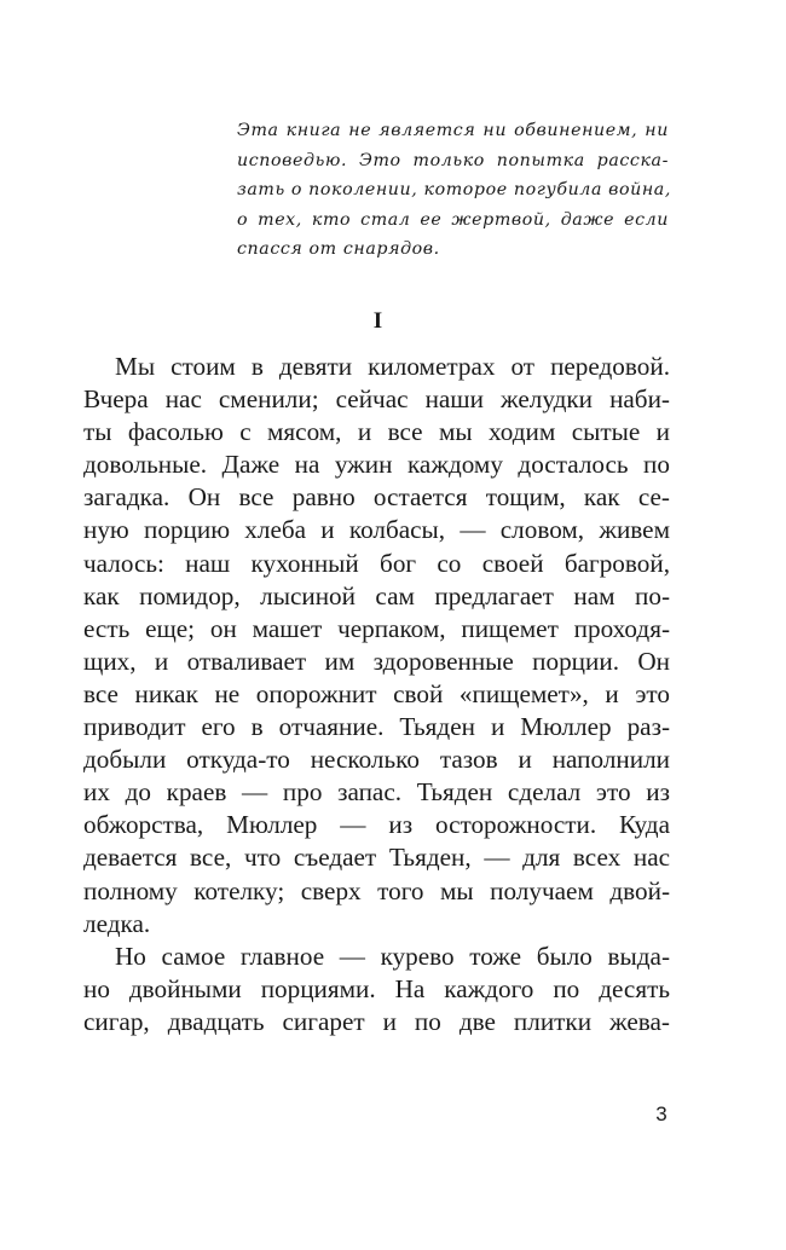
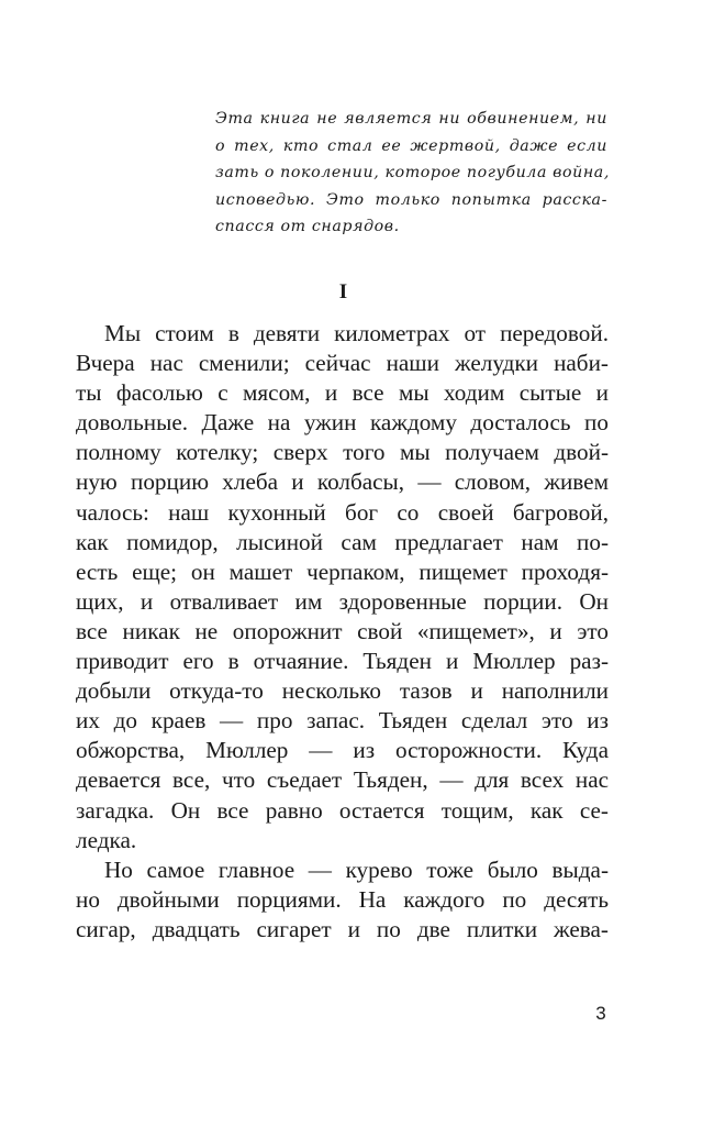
  Эта книга не является ни обвинением, ни
- исповедью. Это только попытка расска-
+ о тех, кто стал ее жертвой, даже если
  зать о поколении, которое погубила война,
- о тех, кто стал ее жертвой, даже если
+ исповедью. Это только попытка расска-
  спасся от снарядов.
  I
  Мы стоим в девяти километрах от передовой.
  Вчера нас сменили; сейчас наши желудки наби-
  ты фасолью с мясом, и все мы ходим сытые и
  довольные. Даже на ужин каждому досталось по
- загадка. Он все равно остается тощим, как се-
+ полному котелку; сверх того мы получаем двой-
  ную порцию хлеба и колбасы, — словом, живем
  чалось: наш кухонный бог со своей багровой,
  как помидор, лысиной сам предлагает нам по-
  есть еще; он машет черпаком, пищемет проходя-
  щих, и отваливает им здоровенные порции. Он
  все никак не опорожнит свой «пищемет», и это
  приводит его в отчаяние. Тьяден и Мюллер раз-
  добыли откуда-то несколько тазов и наполнили
  их до краев — про запас. Тьяден сделал это из
  обжорства, Мюллер — из осторожности. Куда
  девается все, что съедает Тьяден, — для всех нас
- полному котелку; сверх того мы получаем двой-
+ загадка. Он все равно остается тощим, как се-
  ледка.
  Но самое главное — курево тоже было выда-
  но двойными порциями. На каждого по десять
  сигар, двадцать сигарет и по две плитки жева-
  3
